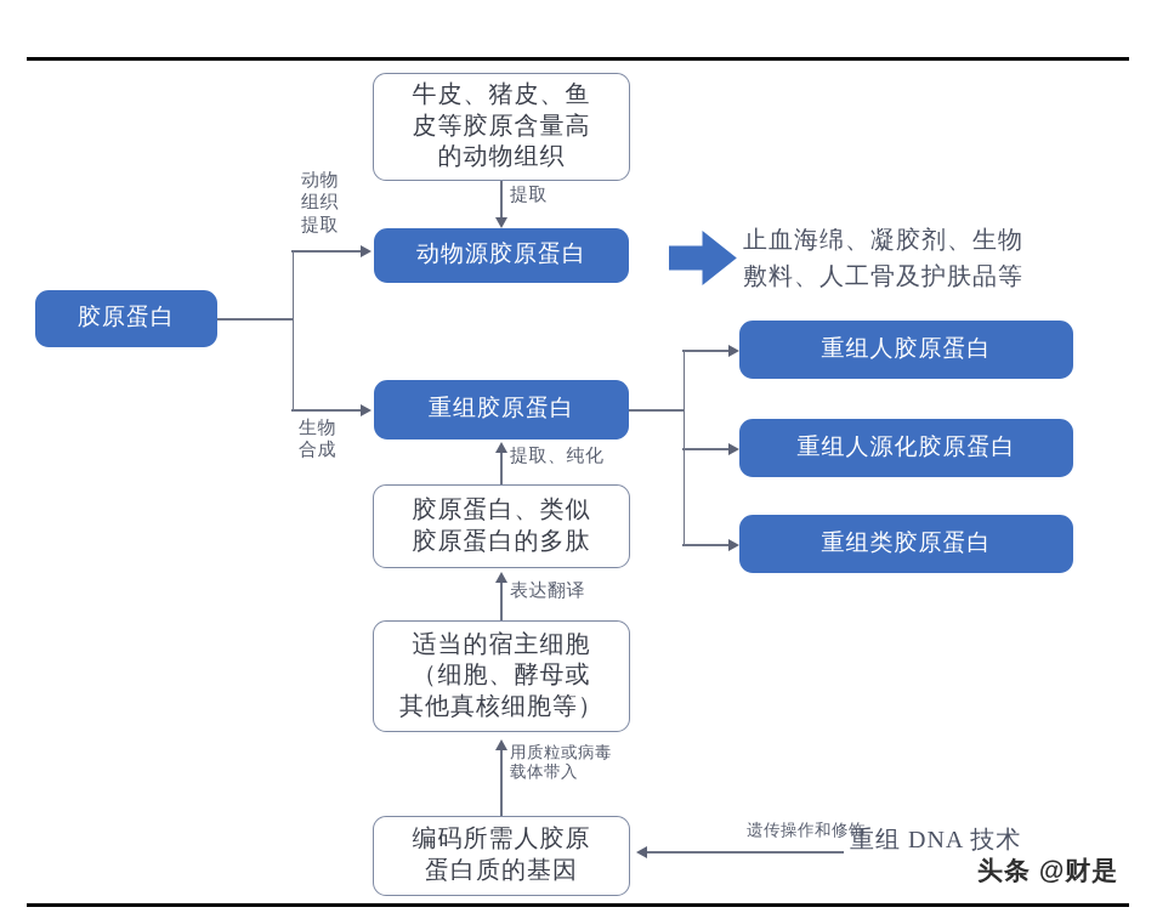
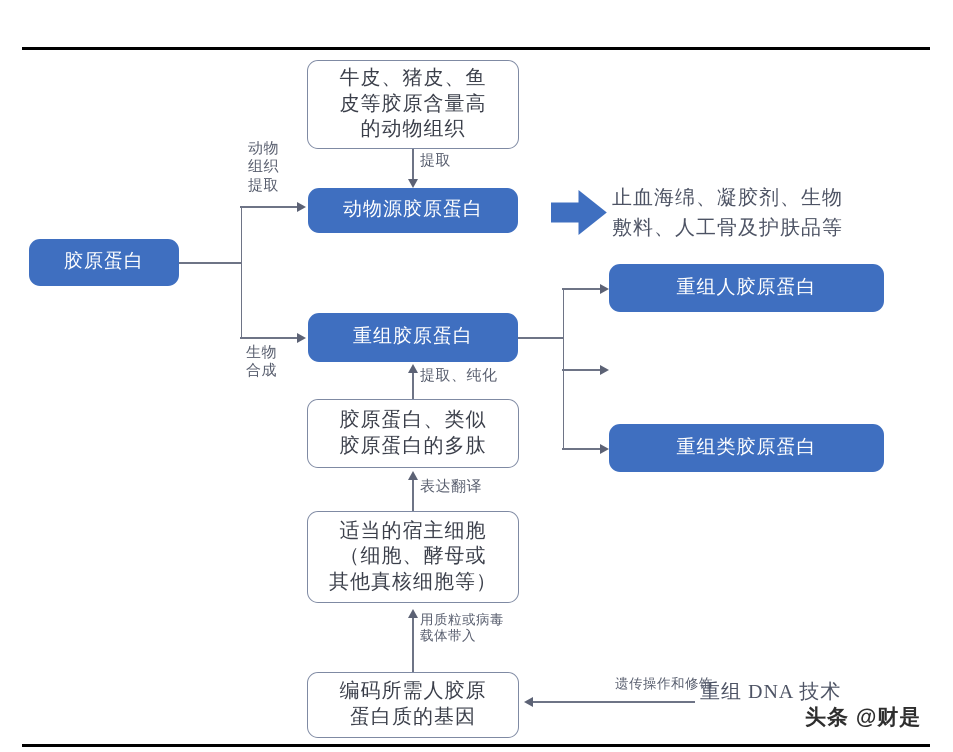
  牛皮、猪皮、鱼
  皮等胶原含量高
  的动物组织
  提取
  动物源胶原蛋白
  止血海绵、凝胶剂、生物
  敷料、人工骨及护肤品等
  胶原蛋白
  动物
  组织
  提取
  生物
  合成
  重组胶原蛋白
  重组人胶原蛋白
- 重组人源化胶原蛋白
  重组类胶原蛋白
  提取、纯化
  胶原蛋白、类似
  胶原蛋白的多肽
  表达翻译
  适当的宿主细胞
  （细胞、酵母或
  其他真核细胞等）
  用质粒或病毒
  载体带入
  编码所需人胶原
  蛋白质的基因
  遗传操作和修饰
  重组 DNA 技术
  头条 @财是
